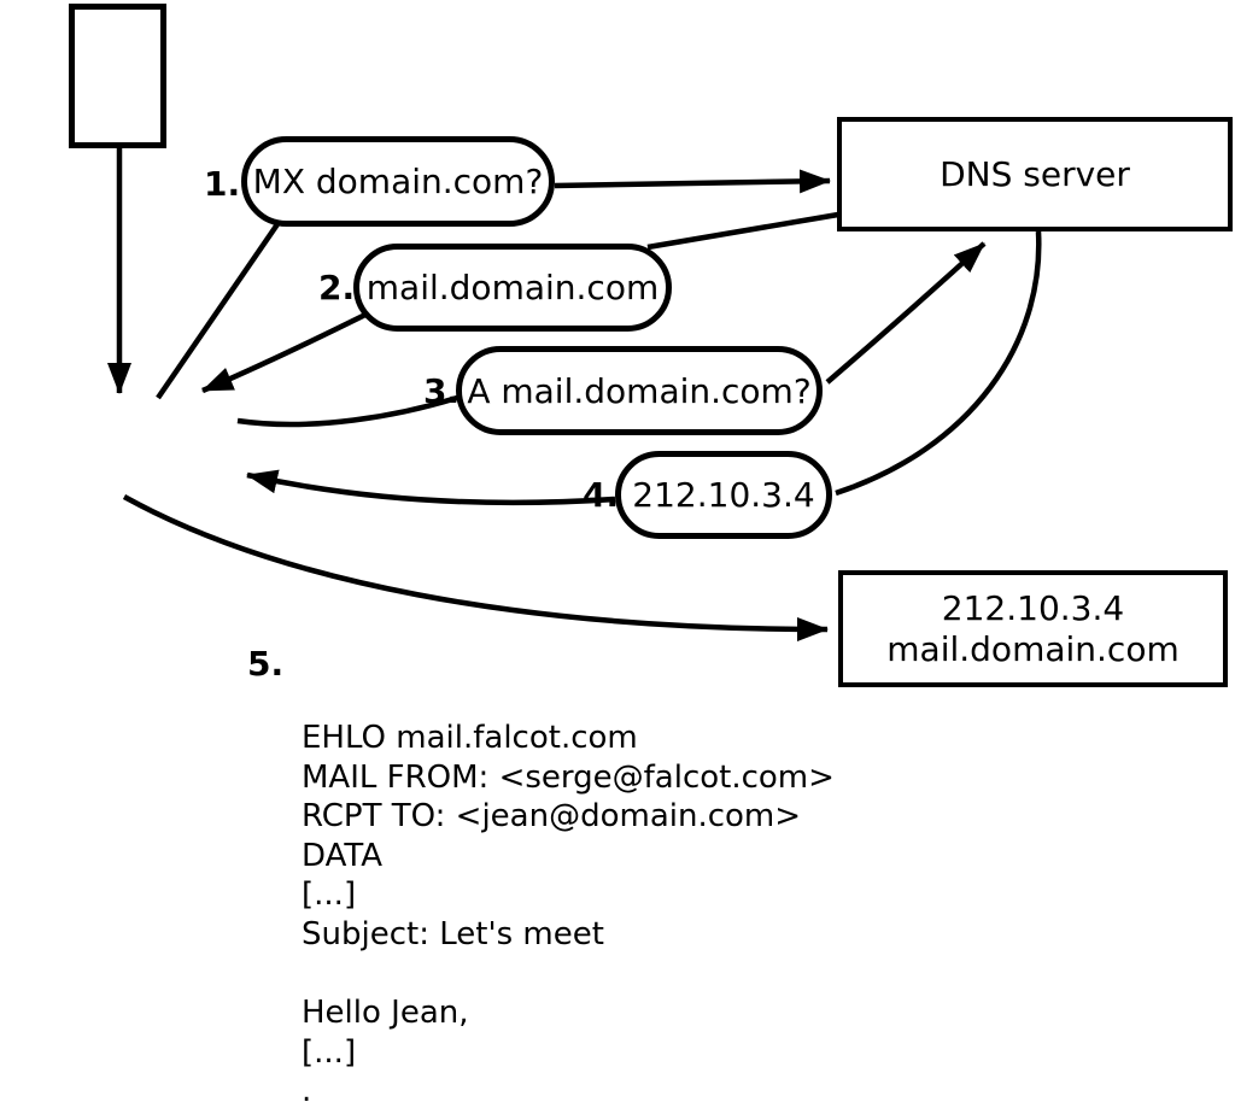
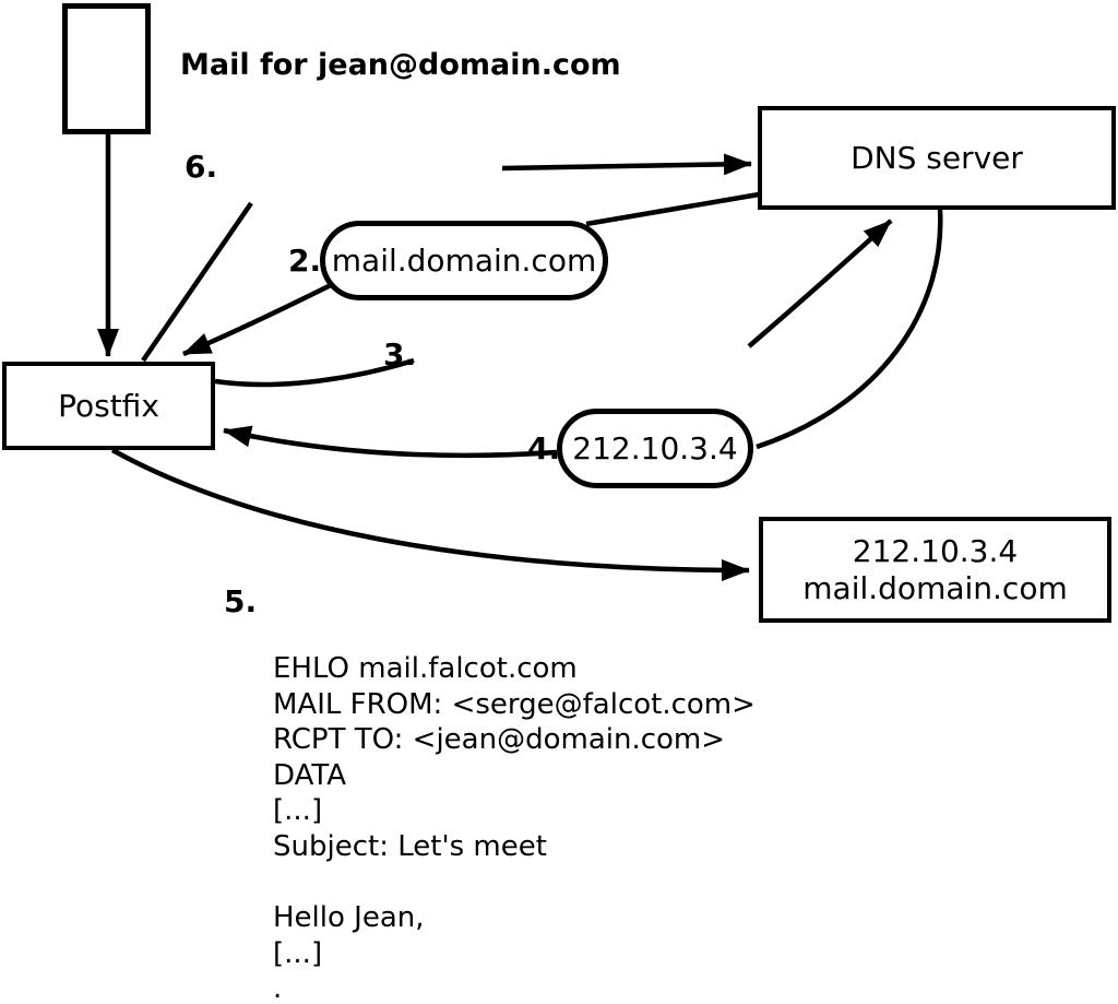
+ Mail for jean@domain.com
+ Postfix
  DNS server
  212.10.3.4
  mail.domain.com
- 1.
+ 6.
- MX domain.com?
  2.
  mail.domain.com
  3.
- A mail.domain.com?
  4.
  212.10.3.4
  5.
  EHLO mail.falcot.com
  MAIL FROM: <serge@falcot.com>
  RCPT TO: <jean@domain.com>
  DATA
  [...]
  Subject: Let's meet
  Hello Jean,
  [...]
  .
